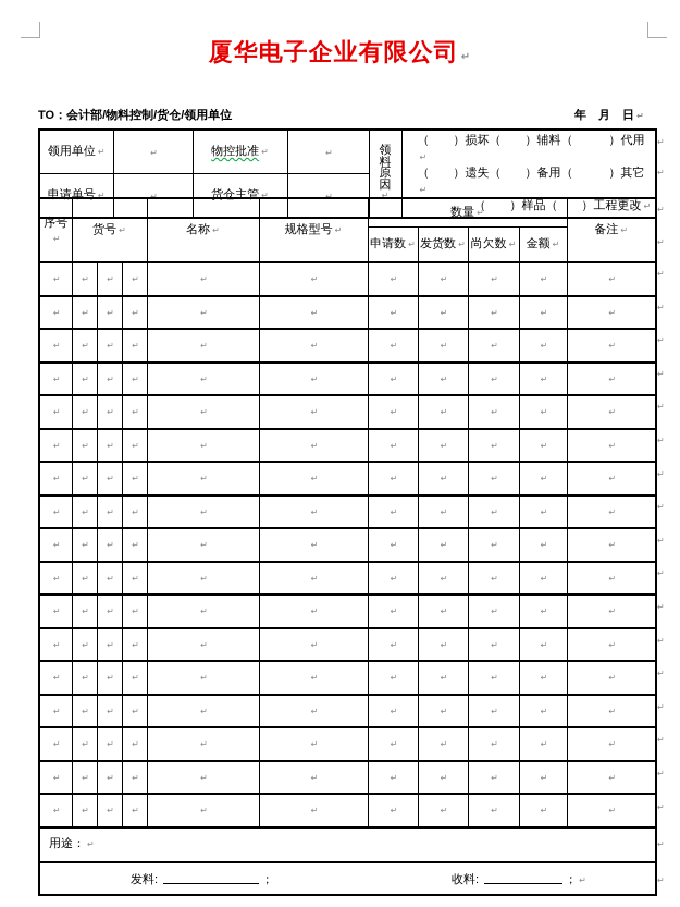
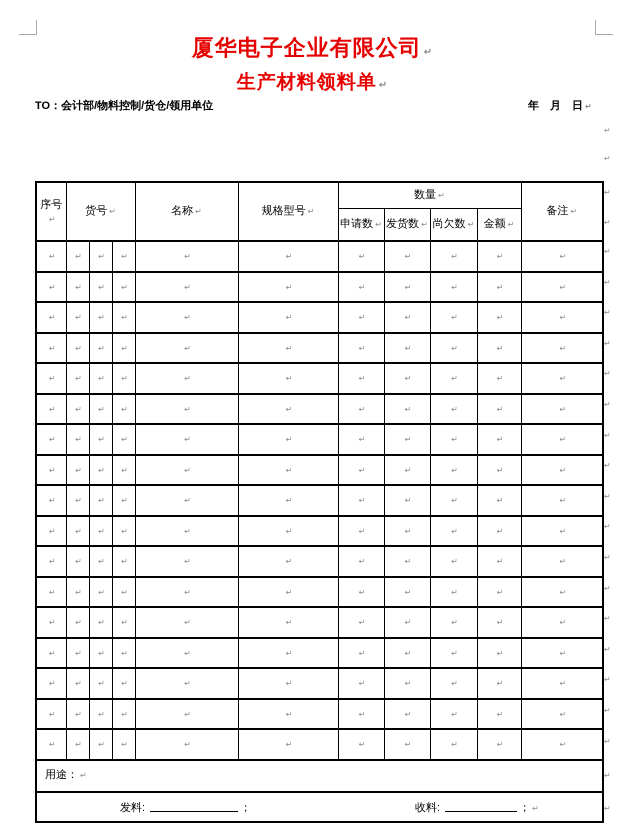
  厦华电子企业有限公司 ↵
+ 生产材料领料单 ↵
  TO：会计部/物料控制/货仓/领用单位
  年 月 日 ↵
- 领用单位 ↵	↵	物控批准 ↵	↵	领 料 原 因 ↵	（ ）损坏（ ）辅料（ ）代用↵ （ ）遗失（ ）备用（ ）其它↵ （ ）样品（ ）工程更改 ↵
- 申请单号 ↵	↵	货仓主管 ↵	↵
  序号↵	货号 ↵	名称 ↵	规格型号 ↵	数量 ↵	备注 ↵
  申请数 ↵	发货数 ↵	尚欠数 ↵	金额 ↵
  ↵	↵	↵	↵	↵	↵	↵	↵	↵	↵	↵
  ↵	↵	↵	↵	↵	↵	↵	↵	↵	↵	↵
  ↵	↵	↵	↵	↵	↵	↵	↵	↵	↵	↵
  ↵	↵	↵	↵	↵	↵	↵	↵	↵	↵	↵
  ↵	↵	↵	↵	↵	↵	↵	↵	↵	↵	↵
  ↵	↵	↵	↵	↵	↵	↵	↵	↵	↵	↵
  ↵	↵	↵	↵	↵	↵	↵	↵	↵	↵	↵
  ↵	↵	↵	↵	↵	↵	↵	↵	↵	↵	↵
  ↵	↵	↵	↵	↵	↵	↵	↵	↵	↵	↵
  ↵	↵	↵	↵	↵	↵	↵	↵	↵	↵	↵
  ↵	↵	↵	↵	↵	↵	↵	↵	↵	↵	↵
  ↵	↵	↵	↵	↵	↵	↵	↵	↵	↵	↵
  ↵	↵	↵	↵	↵	↵	↵	↵	↵	↵	↵
  ↵	↵	↵	↵	↵	↵	↵	↵	↵	↵	↵
  ↵	↵	↵	↵	↵	↵	↵	↵	↵	↵	↵
  ↵	↵	↵	↵	↵	↵	↵	↵	↵	↵	↵
  ↵	↵	↵	↵	↵	↵	↵	↵	↵	↵	↵
  用途： ↵
  发料: ； 收料: ； ↵
  ↵
  ↵
  ↵
  ↵
  ↵
  ↵
  ↵
  ↵
  ↵
  ↵
  ↵
  ↵
  ↵
  ↵
  ↵
  ↵
  ↵
  ↵
  ↵
  ↵
  ↵
  ↵
  ↵
